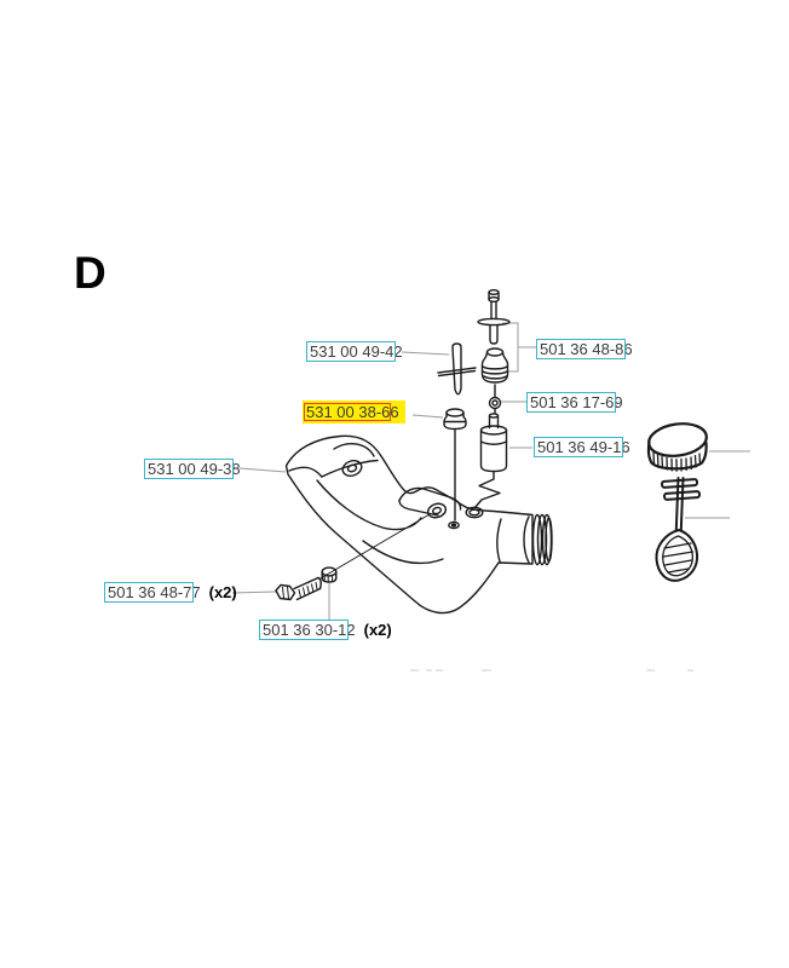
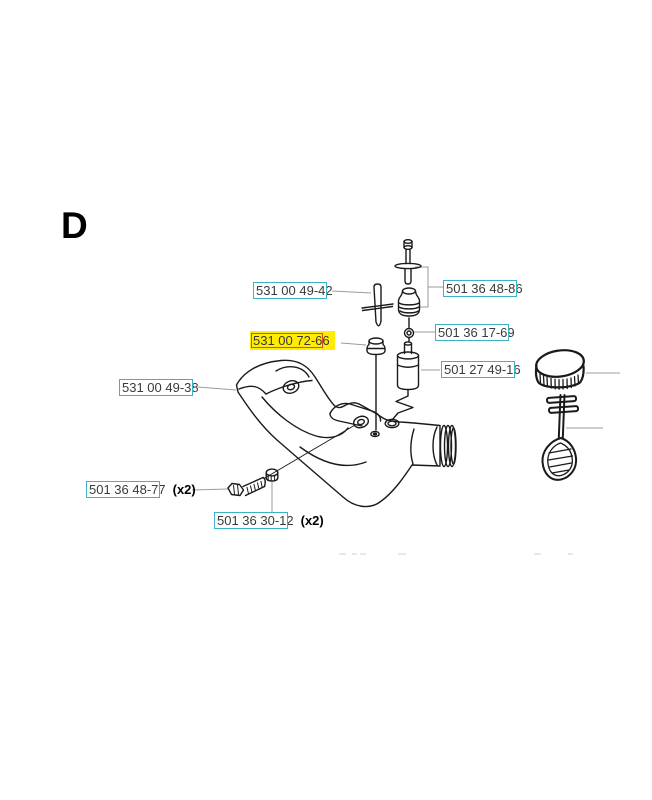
  D
  531 00 49-42
  501 36 48-86
  501 36 17-69
- 531 00 38-66
+ 531 00 72-66
- 501 36 49-16
+ 501 27 49-16
  531 00 49-38
  501 36 48-77 (x2)
  501 36 30-12 (x2)
